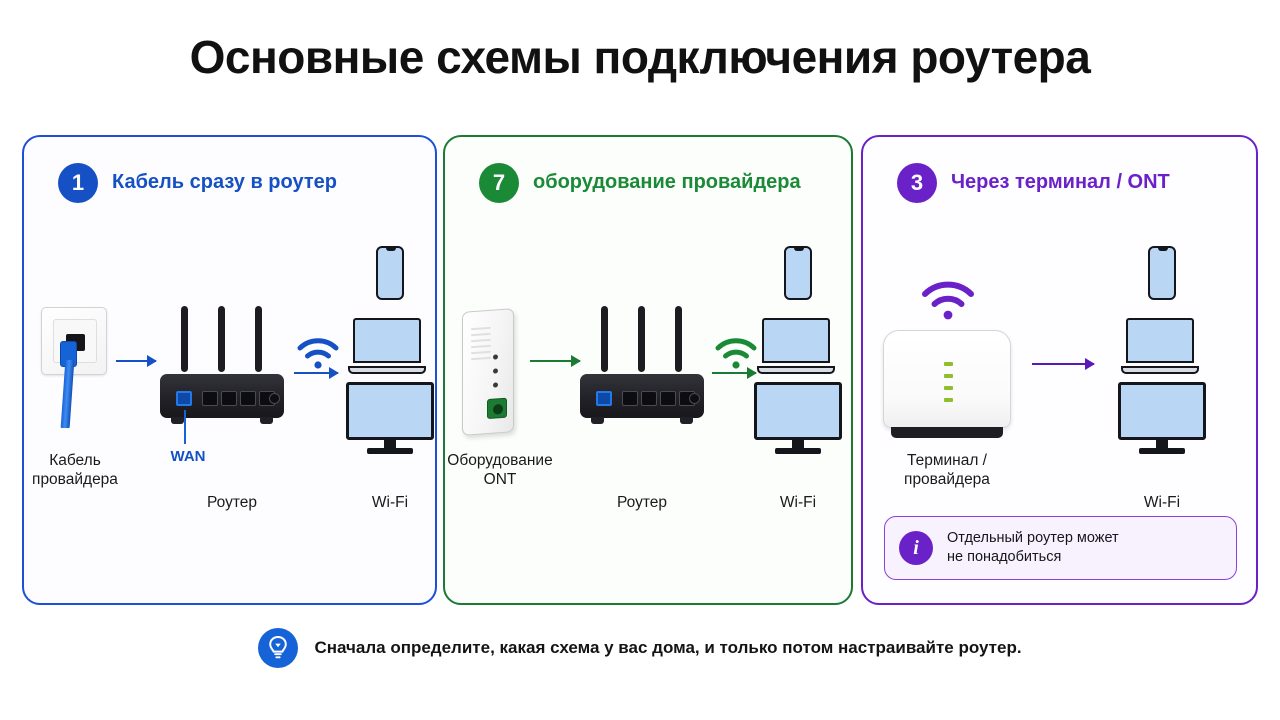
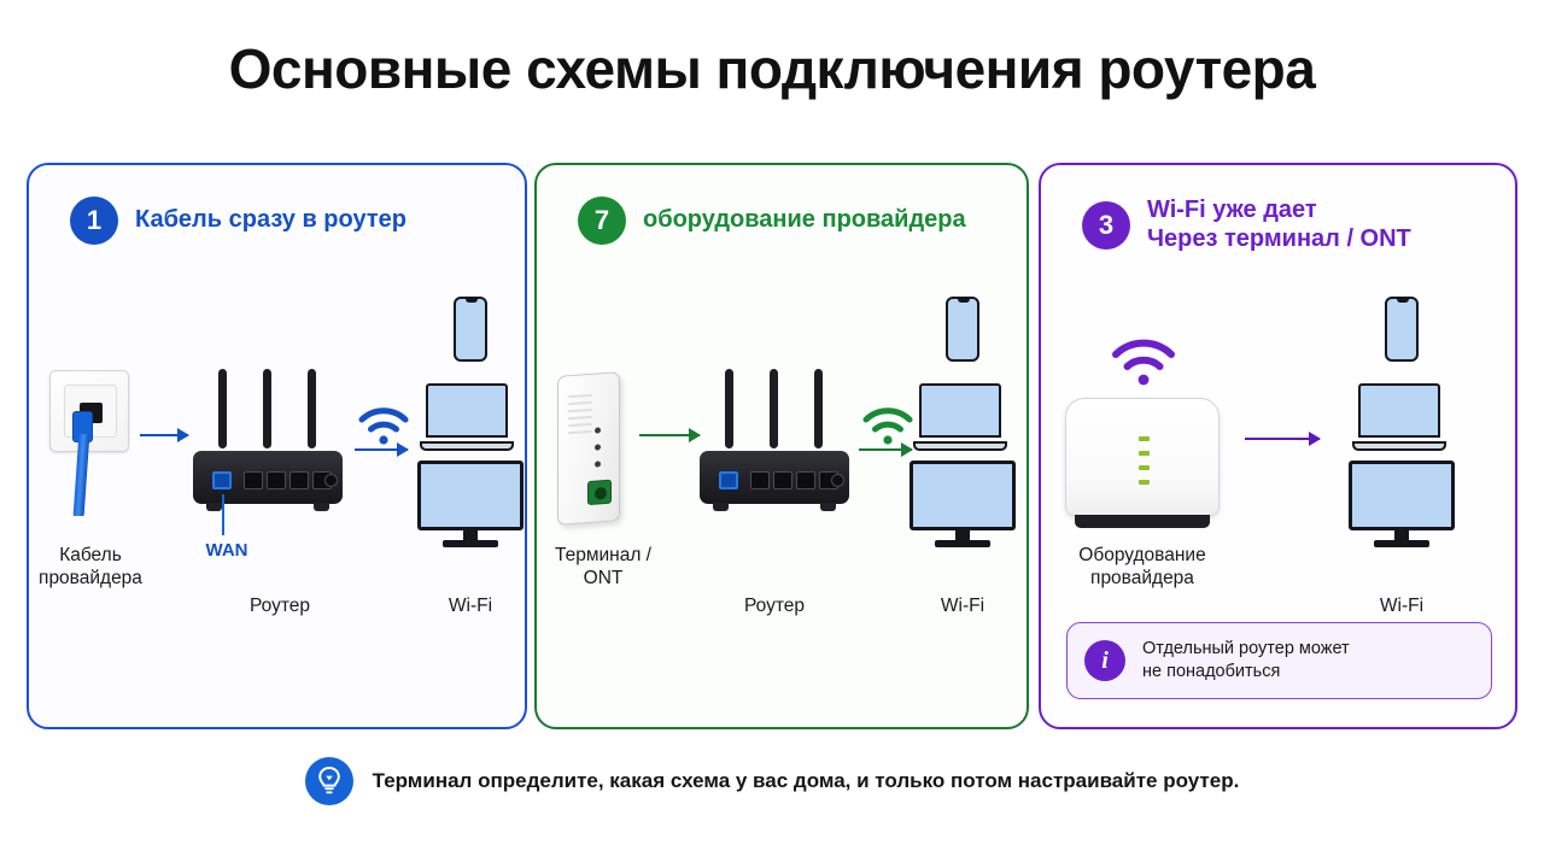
  Основные схемы подключения роутера
  1
  Кабель сразу в роутер
  Кабель
  провайдера
  WAN
  Роутер
  Wi-Fi
  7
  оборудование провайдера
- Оборудование
+ Терминал /
  ONT
  Роутер
  Wi-Fi
  3
+ Wi-Fi уже дает
  Через терминал / ONT
- Терминал /
+ Оборудование
  провайдера
  Wi-Fi
  i
  Отдельный роутер может
  не понадобиться
- Сначала определите, какая схема у вас дома, и только потом настраивайте роутер.
+ Терминал определите, какая схема у вас дома, и только потом настраивайте роутер.
